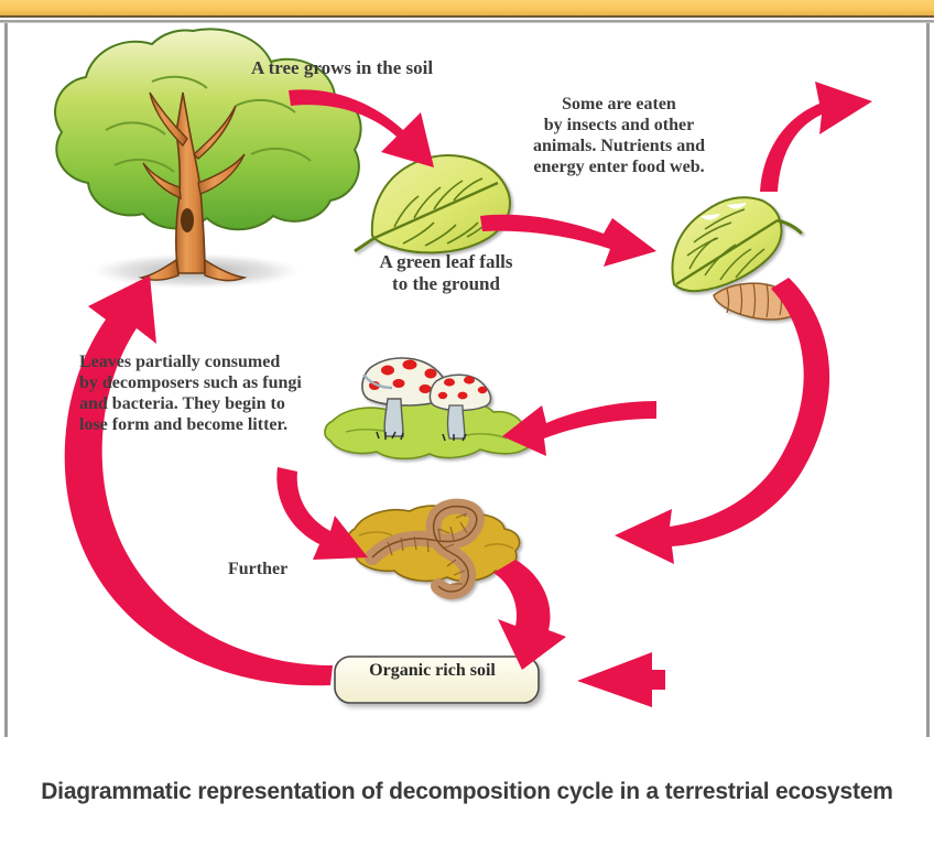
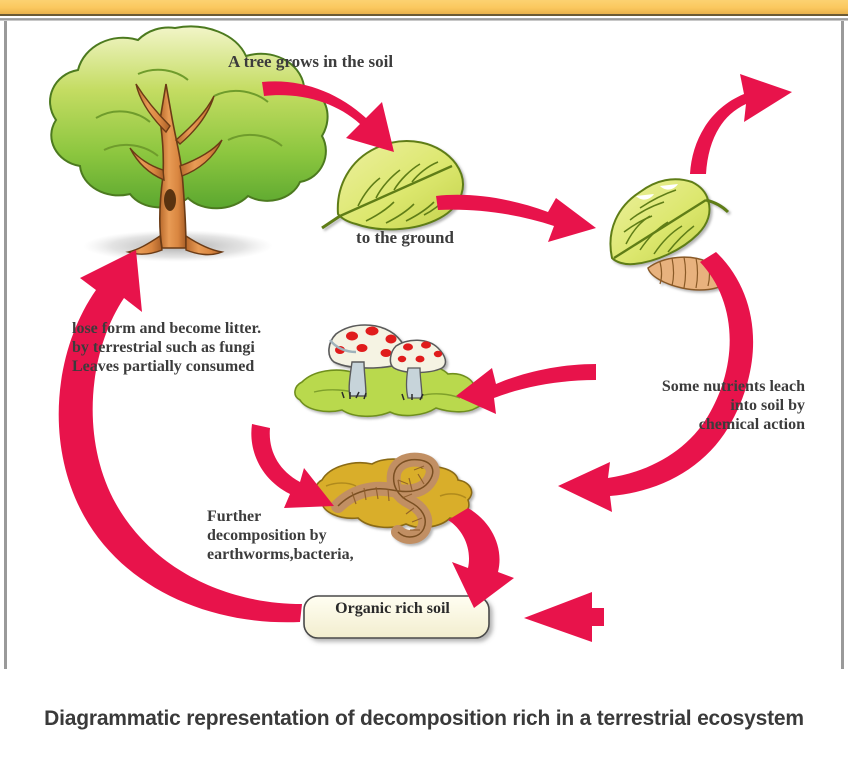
  A tree grows in the soil
- Some are eaten
- by insects and other
- animals. Nutrients and
- energy enter food web.
- A green leaf falls
  to the ground
- Leaves partially consumed
+ lose form and become litter.
- by decomposers such as fungi
+ by terrestrial such as fungi
- and bacteria. They begin to
- lose form and become litter.
+ Leaves partially consumed
+ Some nutrients leach
+ into soil by
+ chemical action
  Further
+ decomposition by
+ earthworms,bacteria,
  Organic rich soil
- Diagrammatic representation of decomposition cycle in a terrestrial ecosystem
+ Diagrammatic representation of decomposition rich in a terrestrial ecosystem
